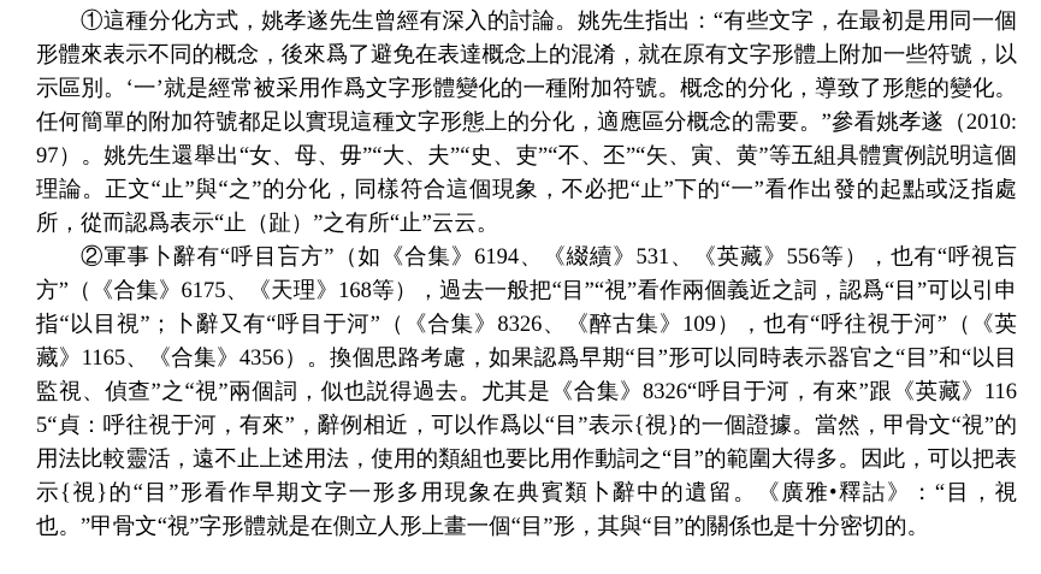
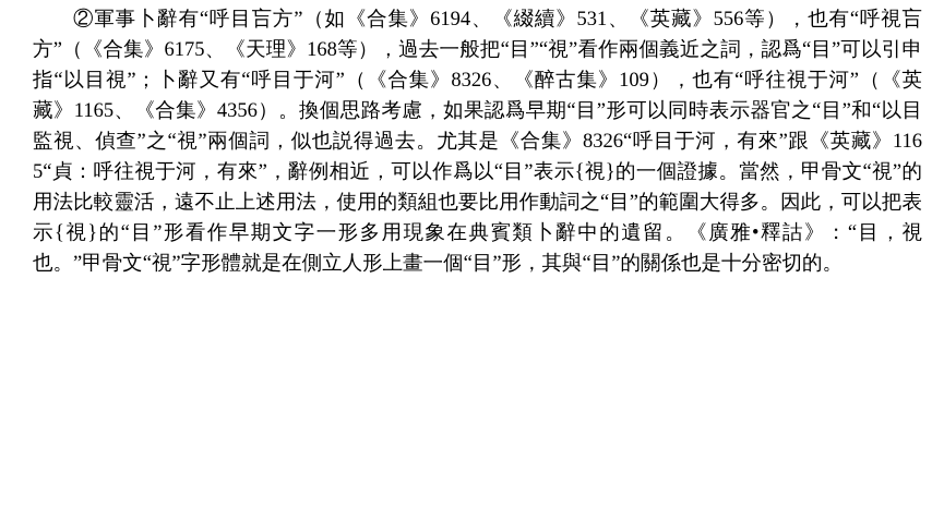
- ①這種分化方式，姚孝遂先生曾經有深入的討論。姚先生指出：“有些文字，在最初是用同一個形體來表示不同的概念，後來爲了避免在表達概念上的混淆，就在原有文字形體上附加一些符號，以示區別。‘一’就是經常被采用作爲文字形體變化的一種附加符號。概念的分化，導致了形態的變化。任何簡單的附加符號都足以實現這種文字形態上的分化，適應區分概念的需要。”參看姚孝遂（2010:97）。姚先生還舉出“女、母、毋”“大、夫”“史、吏”“不、丕”“矢、寅、黄”等五組具體實例説明這個理論。正文“止”與“之”的分化，同樣符合這個現象，不必把“止”下的“一”看作出發的起點或泛指處所，從而認爲表示“止（趾）”之有所“止”云云。
  ②軍事卜辭有“呼目吂方”（如《合集》6194、《綴續》531、《英藏》556等），也有“呼視吂方”（《合集》6175、《天理》168等），過去一般把“目”“視”看作兩個義近之詞，認爲“目”可以引申指“以目視”；卜辭又有“呼目于河”（《合集》8326、《醉古集》109），也有“呼往視于河”（《英藏》1165、《合集》4356）。換個思路考慮，如果認爲早期“目”形可以同時表示器官之“目”和“以目監視、偵查”之“視”兩個詞，似也説得過去。尤其是《合集》8326“呼目于河，有來”跟《英藏》1165“貞：呼往視于河，有來”，辭例相近，可以作爲以“目”表示{視}的一個證據。當然，甲骨文“視”的用法比較靈活，遠不止上述用法，使用的類組也要比用作動詞之“目”的範圍大得多。因此，可以把表示{視}的“目”形看作早期文字一形多用現象在典賓類卜辭中的遺留。《廣雅•釋詁》：“目，視也。”甲骨文“視”字形體就是在側立人形上畫一個“目”形，其與“目”的關係也是十分密切的。
